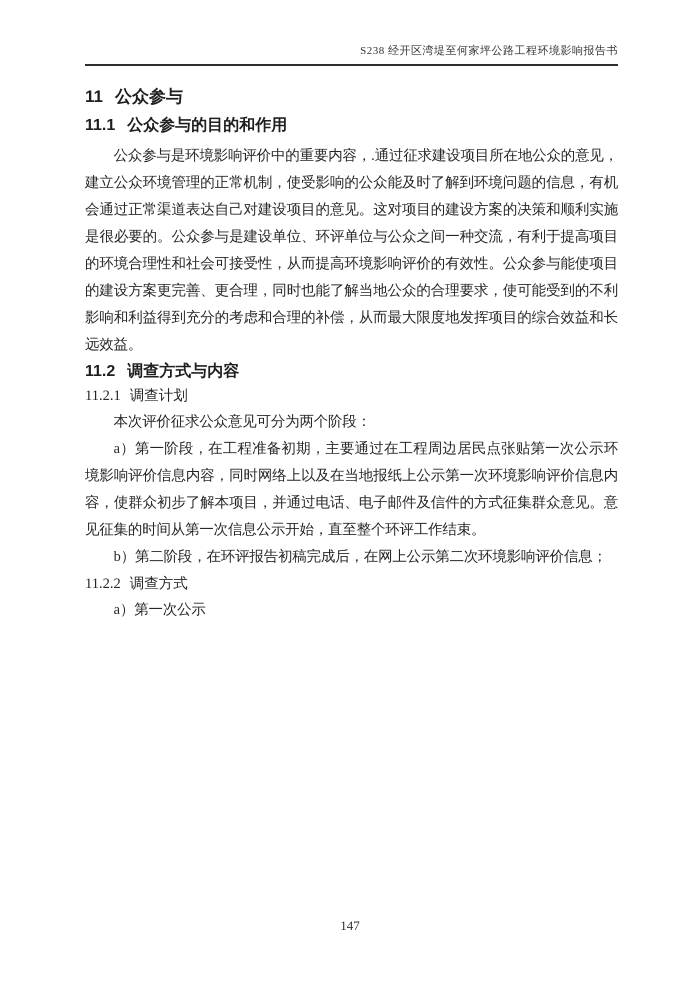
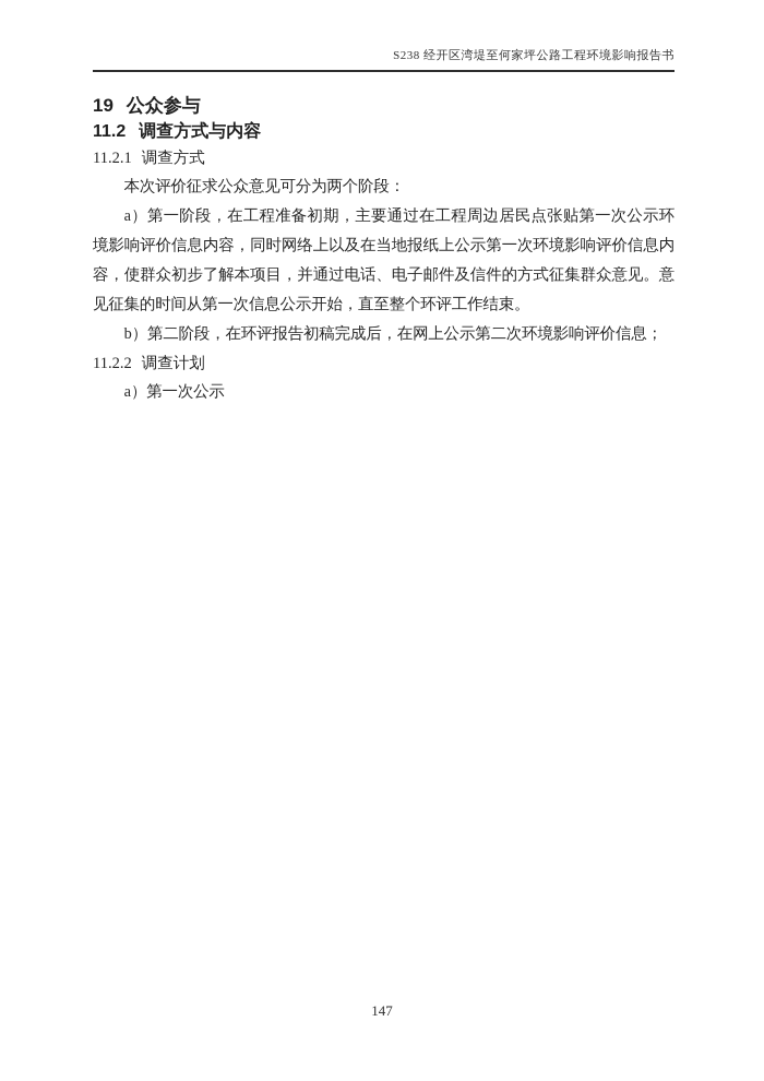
  S238 经开区湾堤至何家坪公路工程环境影响报告书
- 11 公众参与
+ 19 公众参与
- 11.1 公众参与的目的和作用
- 公众参与是环境影响评价中的重要内容，.通过征求建设项目所在地公众的意见，建立公众环境管理的正常机制，使受影响的公众能及时了解到环境问题的信息，有机会通过正常渠道表达自己对建设项目的意见。这对项目的建设方案的决策和顺利实施是很必要的。公众参与是建设单位、环评单位与公众之间一种交流，有利于提高项目的环境合理性和社会可接受性，从而提高环境影响评价的有效性。公众参与能使项目的建设方案更完善、更合理，同时也能了解当地公众的合理要求，使可能受到的不利影响和利益得到充分的考虑和合理的补偿，从而最大限度地发挥项目的综合效益和长远效益。
  11.2 调查方式与内容
- 11.2.1 调查计划
+ 11.2.1 调查方式
  本次评价征求公众意见可分为两个阶段：
  a）第一阶段，在工程准备初期，主要通过在工程周边居民点张贴第一次公示环境影响评价信息内容，同时网络上以及在当地报纸上公示第一次环境影响评价信息内容，使群众初步了解本项目，并通过电话、电子邮件及信件的方式征集群众意见。意见征集的时间从第一次信息公示开始，直至整个环评工作结束。
  b）第二阶段，在环评报告初稿完成后，在网上公示第二次环境影响评价信息；
- 11.2.2 调查方式
+ 11.2.2 调查计划
  a）第一次公示
  147
